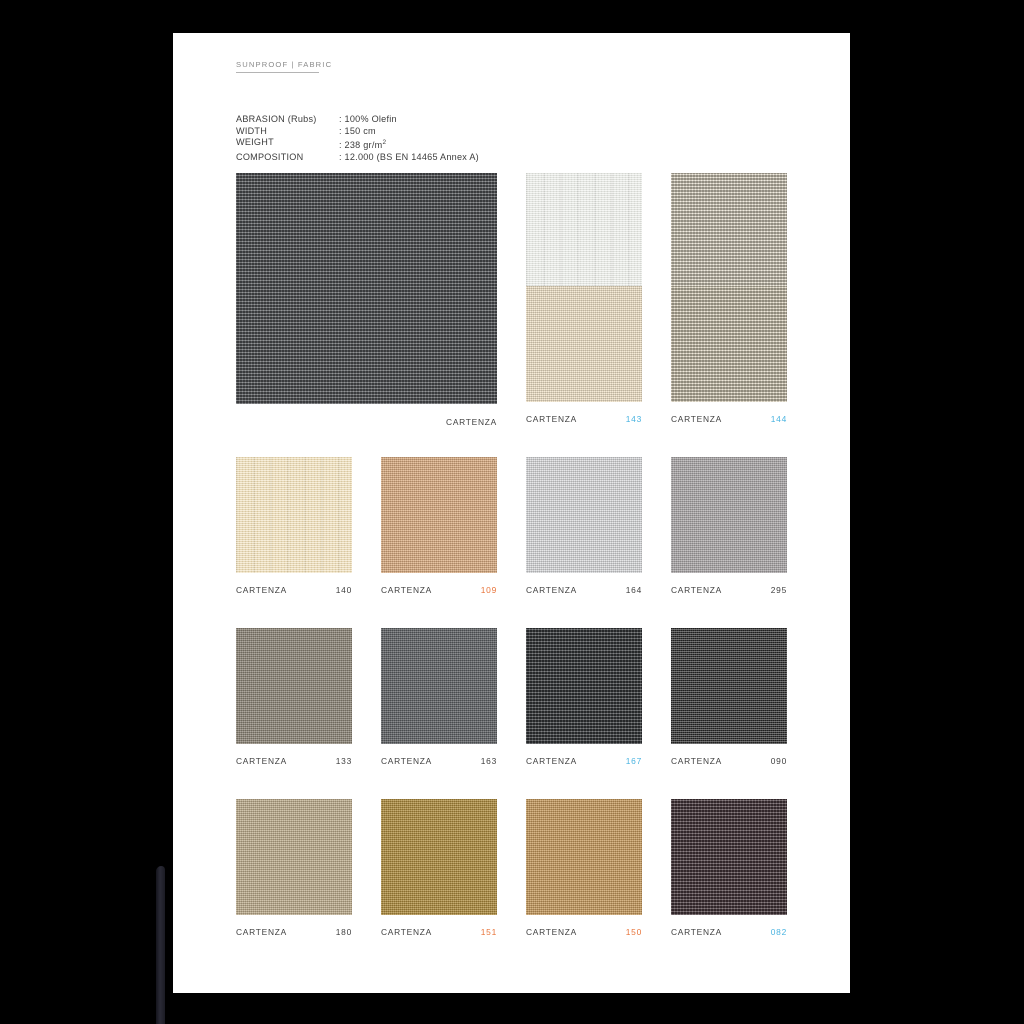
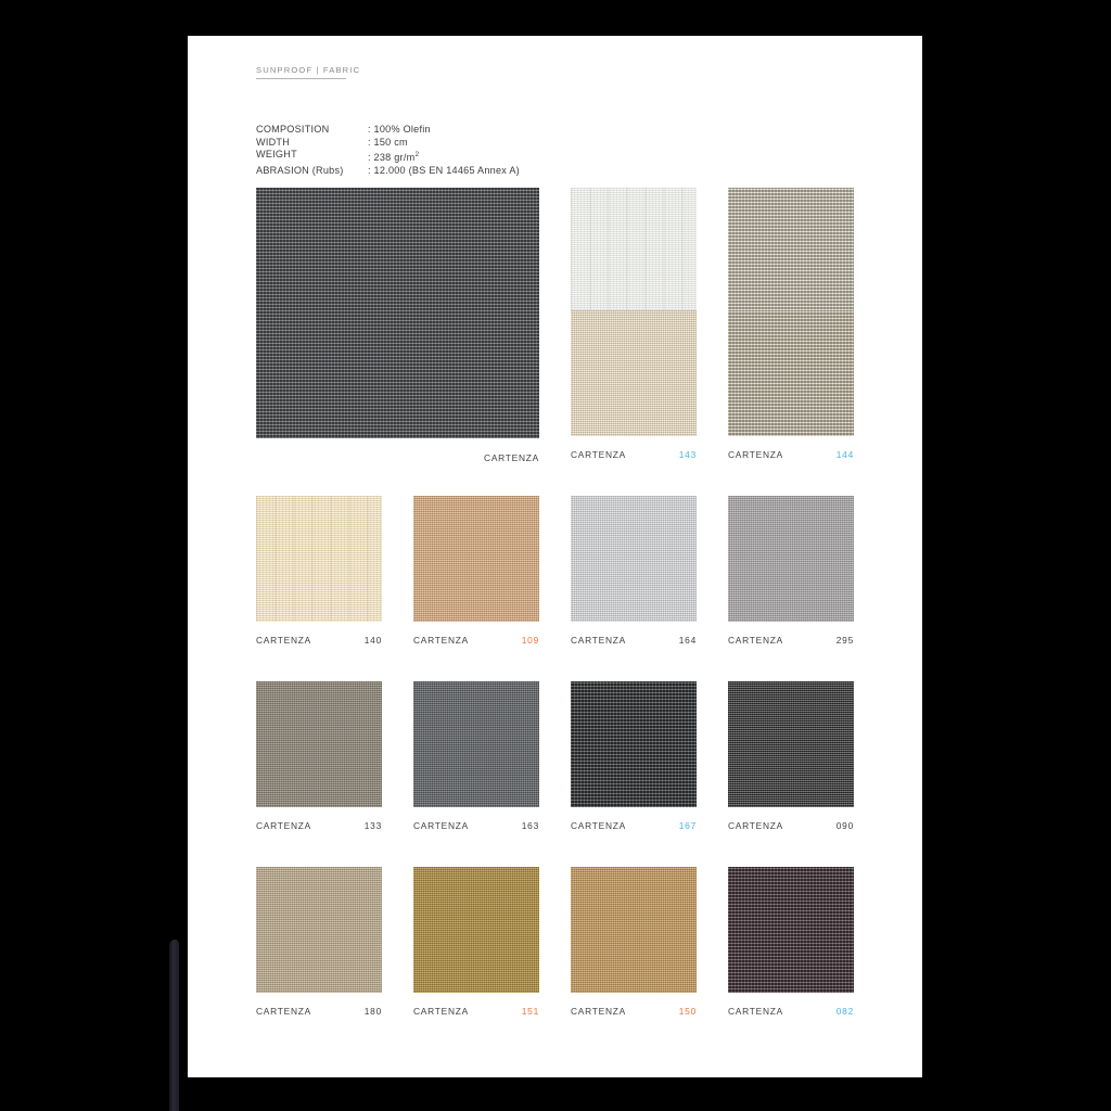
  SUNPROOF | FABRIC
- ABRASION (Rubs)
+ COMPOSITION
  : 100% Olefin
  WIDTH
  : 150 cm
  WEIGHT
  : 238 gr/m
- COMPOSITION
+ ABRASION (Rubs)
  : 12.000 (BS EN 14465 Annex A)
  CARTENZA
  CARTENZA
  143
  CARTENZA
  144
  CARTENZA
  140
  CARTENZA
  109
  CARTENZA
  164
  CARTENZA
  295
  CARTENZA
  133
  CARTENZA
  163
  CARTENZA
  167
  CARTENZA
  090
  CARTENZA
  180
  CARTENZA
  151
  CARTENZA
  150
  CARTENZA
  082
